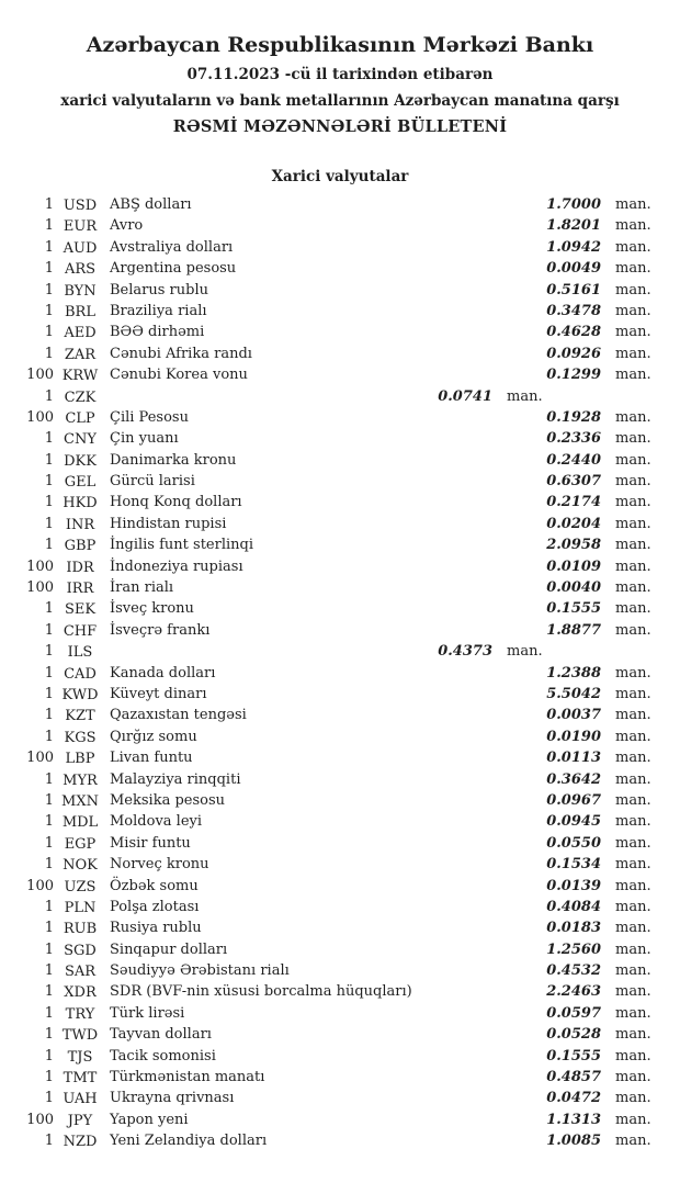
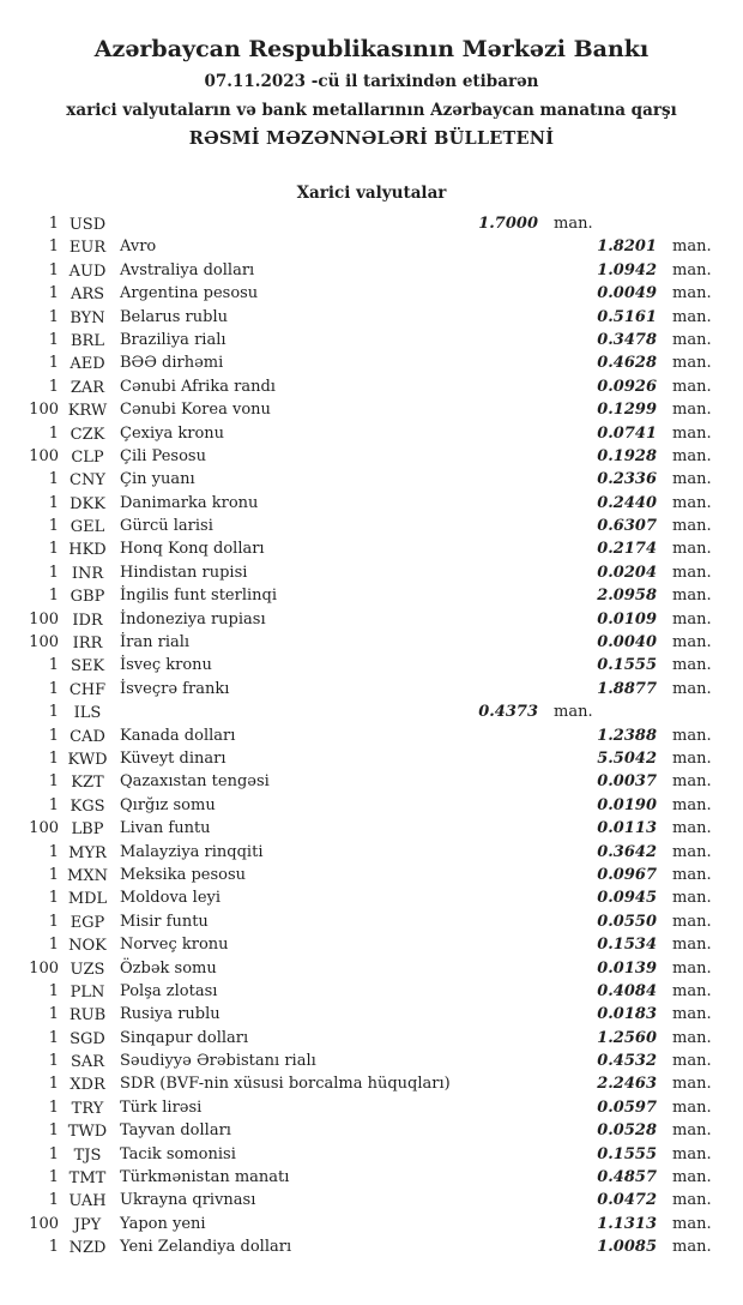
  Azərbaycan Respublikasının Mərkəzi Bankı
  07.11.2023 -cü il tarixindən etibarən
  xarici valyutaların və bank metallarının Azərbaycan manatına qarşı
  RƏSMİ MƏZƏNNƏLƏRİ BÜLLETENİ
  Xarici valyutalar
  1
  USD
- ABŞ dolları
  1.7000
  man.
  1
  EUR
  Avro
  1.8201
  man.
  1
  AUD
  Avstraliya dolları
  1.0942
  man.
  1
  ARS
  Argentina pesosu
  0.0049
  man.
  1
  BYN
  Belarus rublu
  0.5161
  man.
  1
  BRL
  Braziliya rialı
  0.3478
  man.
  1
  AED
  BƏƏ dirhəmi
  0.4628
  man.
  1
  ZAR
  Cənubi Afrika randı
  0.0926
  man.
  100
  KRW
  Cənubi Korea vonu
  0.1299
  man.
  1
  CZK
+ Çexiya kronu
  0.0741
  man.
  100
  CLP
  Çili Pesosu
  0.1928
  man.
  1
  CNY
  Çin yuanı
  0.2336
  man.
  1
  DKK
  Danimarka kronu
  0.2440
  man.
  1
  GEL
  Gürcü larisi
  0.6307
  man.
  1
  HKD
  Honq Konq dolları
  0.2174
  man.
  1
  INR
  Hindistan rupisi
  0.0204
  man.
  1
  GBP
  İngilis funt sterlinqi
  2.0958
  man.
  100
  IDR
  İndoneziya rupiası
  0.0109
  man.
  100
  IRR
  İran rialı
  0.0040
  man.
  1
  SEK
  İsveç kronu
  0.1555
  man.
  1
  CHF
  İsveçrə frankı
  1.8877
  man.
  1
  ILS
  0.4373
  man.
  1
  CAD
  Kanada dolları
  1.2388
  man.
  1
  KWD
  Küveyt dinarı
  5.5042
  man.
  1
  KZT
  Qazaxıstan tengəsi
  0.0037
  man.
  1
  KGS
  Qırğız somu
  0.0190
  man.
  100
  LBP
  Livan funtu
  0.0113
  man.
  1
  MYR
  Malayziya rinqqiti
  0.3642
  man.
  1
  MXN
  Meksika pesosu
  0.0967
  man.
  1
  MDL
  Moldova leyi
  0.0945
  man.
  1
  EGP
  Misir funtu
  0.0550
  man.
  1
  NOK
  Norveç kronu
  0.1534
  man.
  100
  UZS
  Özbək somu
  0.0139
  man.
  1
  PLN
  Polşa zlotası
  0.4084
  man.
  1
  RUB
  Rusiya rublu
  0.0183
  man.
  1
  SGD
  Sinqapur dolları
  1.2560
  man.
  1
  SAR
  Səudiyyə Ərəbistanı rialı
  0.4532
  man.
  1
  XDR
  SDR (BVF-nin xüsusi borcalma hüquqları)
  2.2463
  man.
  1
  TRY
  Türk lirəsi
  0.0597
  man.
  1
  TWD
  Tayvan dolları
  0.0528
  man.
  1
  TJS
  Tacik somonisi
  0.1555
  man.
  1
  TMT
  Türkmənistan manatı
  0.4857
  man.
  1
  UAH
  Ukrayna qrivnası
  0.0472
  man.
  100
  JPY
  Yapon yeni
  1.1313
  man.
  1
  NZD
  Yeni Zelandiya dolları
  1.0085
  man.
